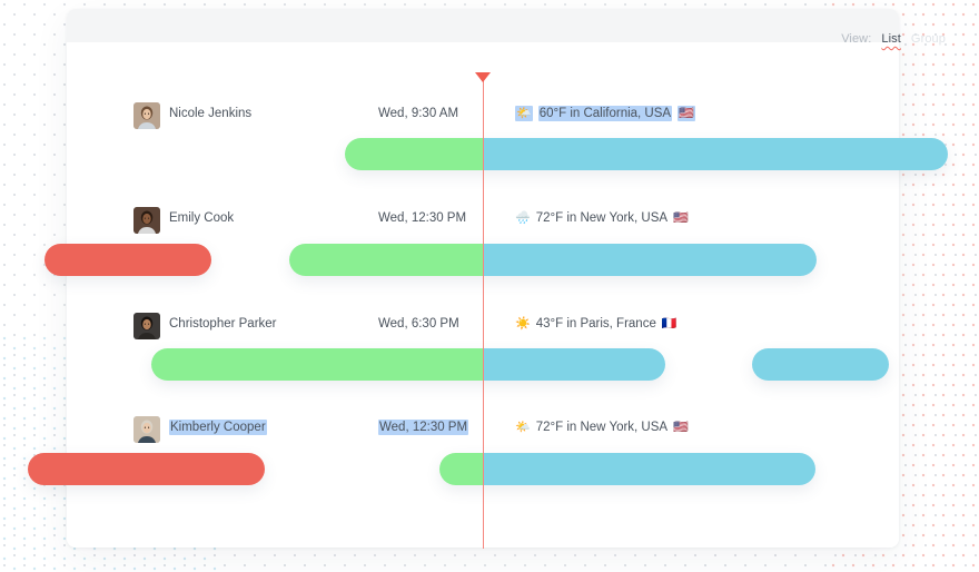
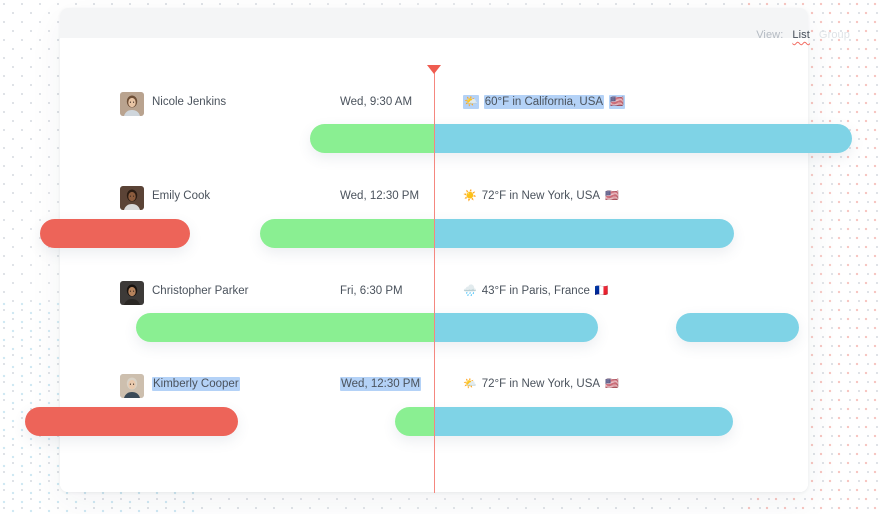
  View:
  List
  Group
  Nicole Jenkins
  Wed, 9:30 AM
  🌤️
  60°F in California, USA
  🇺🇸
  Emily Cook
  Wed, 12:30 PM
- 🌧️
+ ☀️
  72°F in New York, USA
  🇺🇸
  Christopher Parker
- Wed, 6:30 PM
+ Fri, 6:30 PM
- ☀️
+ 🌧️
  43°F in Paris, France
  🇫🇷
  Kimberly Cooper
  Wed, 12:30 PM
  🌤️
  72°F in New York, USA
  🇺🇸
